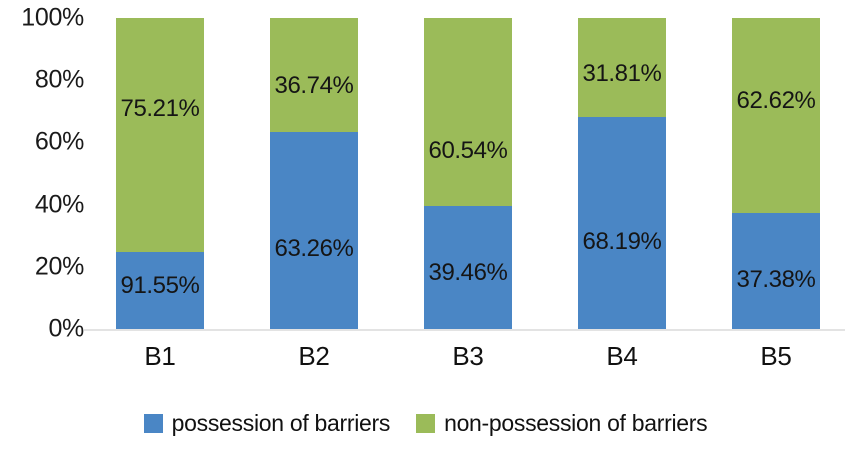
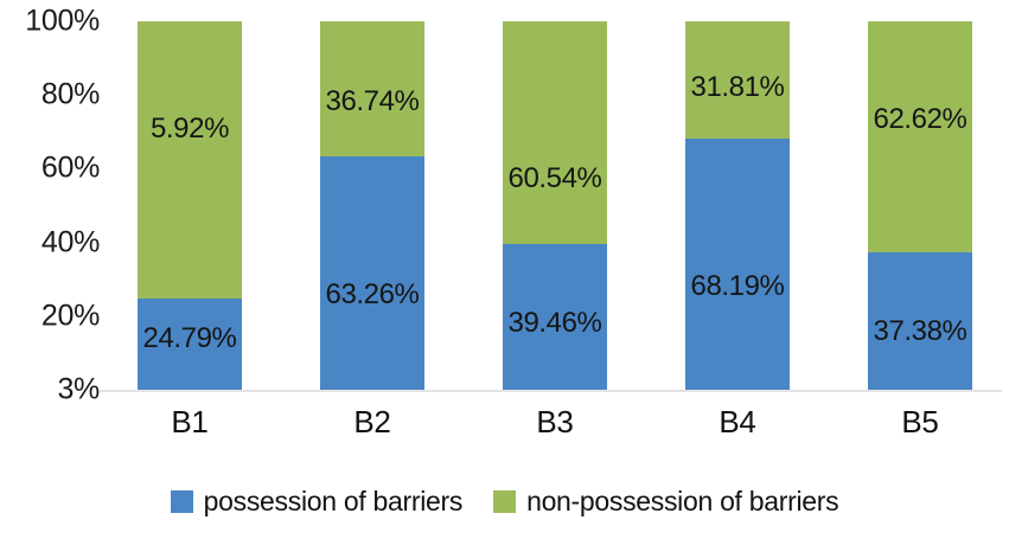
- 0%
+ 3%
  20%
  40%
  60%
  80%
  100%
- 91.55%
+ 24.79%
- 75.21%
+ 5.92%
  63.26%
  36.74%
  39.46%
  60.54%
  68.19%
  31.81%
  37.38%
  62.62%
  B1
  B2
  B3
  B4
  B5
  possession of barriers
  non-possession of barriers
